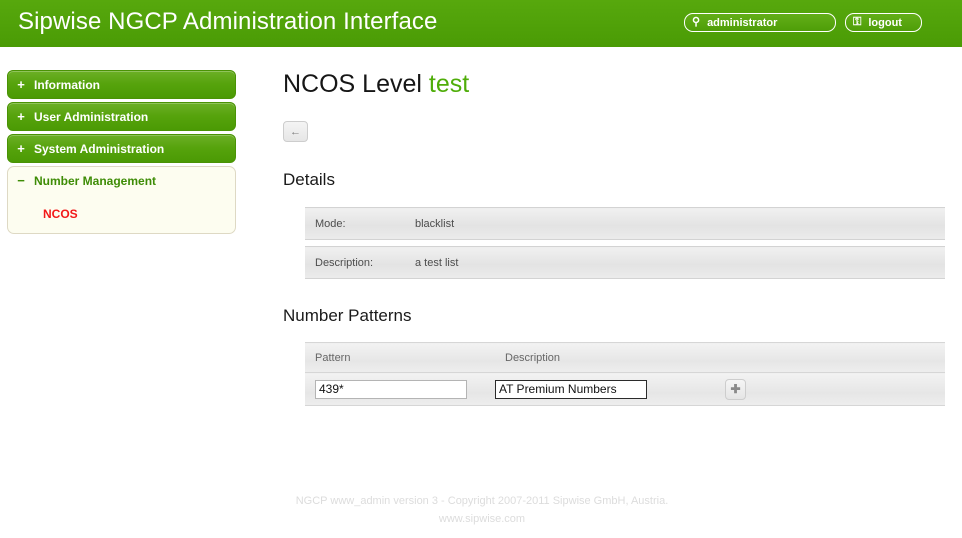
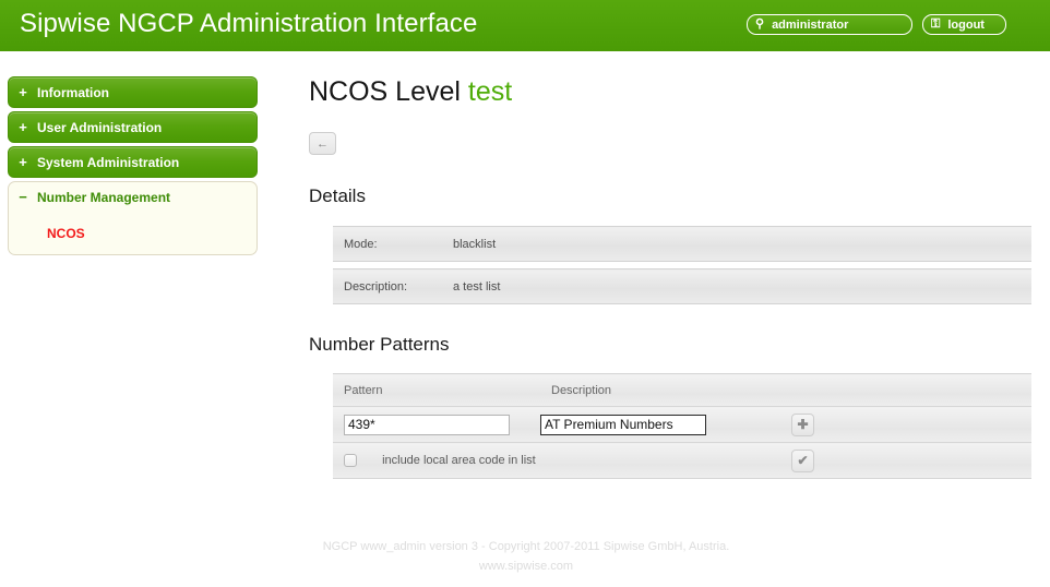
  Sipwise NGCP Administration Interface
  ⚲
  administrator
  ⚿
  logout
  +
  Information
  +
  User Administration
  +
  System Administration
  −
  Number Management
  NCOS
  NCOS Level test
  ←
  Details
  Mode:	blacklist
  Description:	a test list
  Number Patterns
  Pattern	Description
  439*	AT Premium Numbers	✚
+ include local area code in list	✔
  NGCP www_admin version 3 - Copyright 2007-2011 Sipwise GmbH, Austria.
  www.sipwise.com
